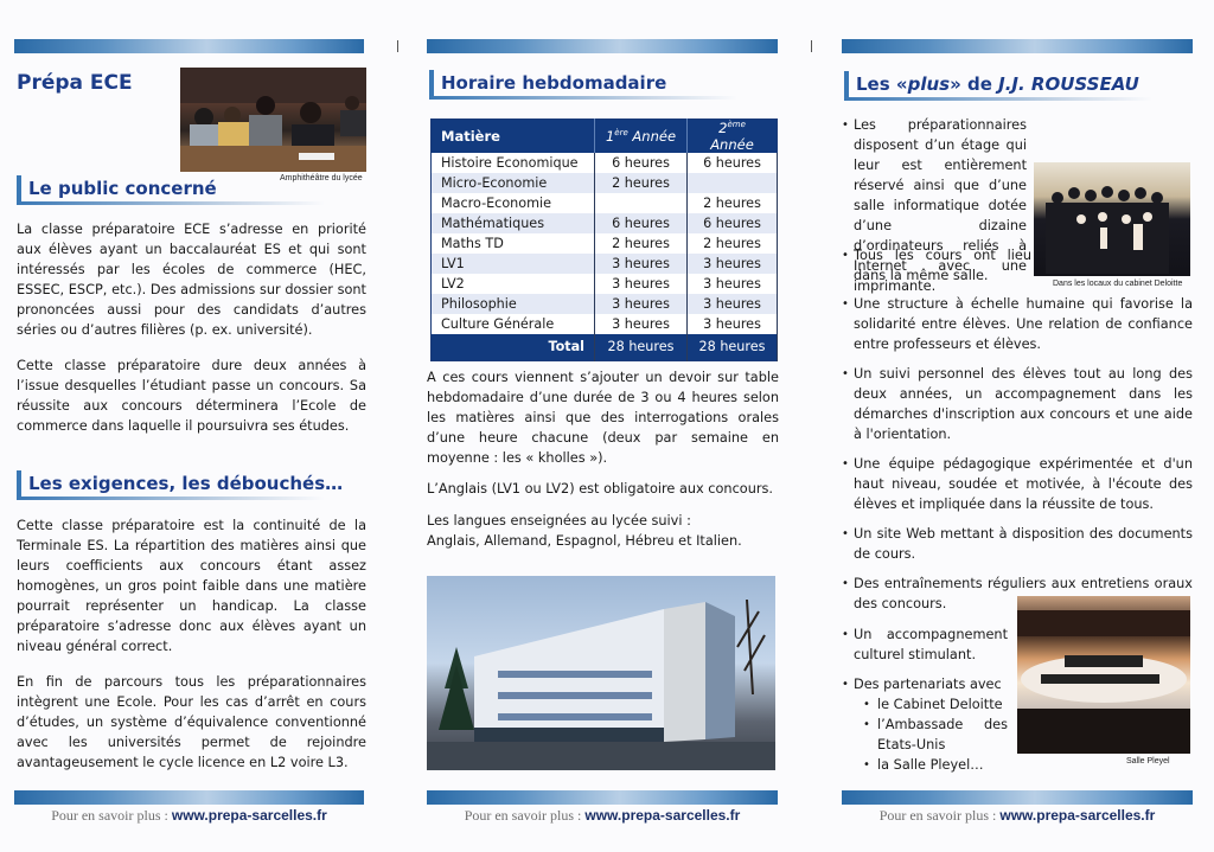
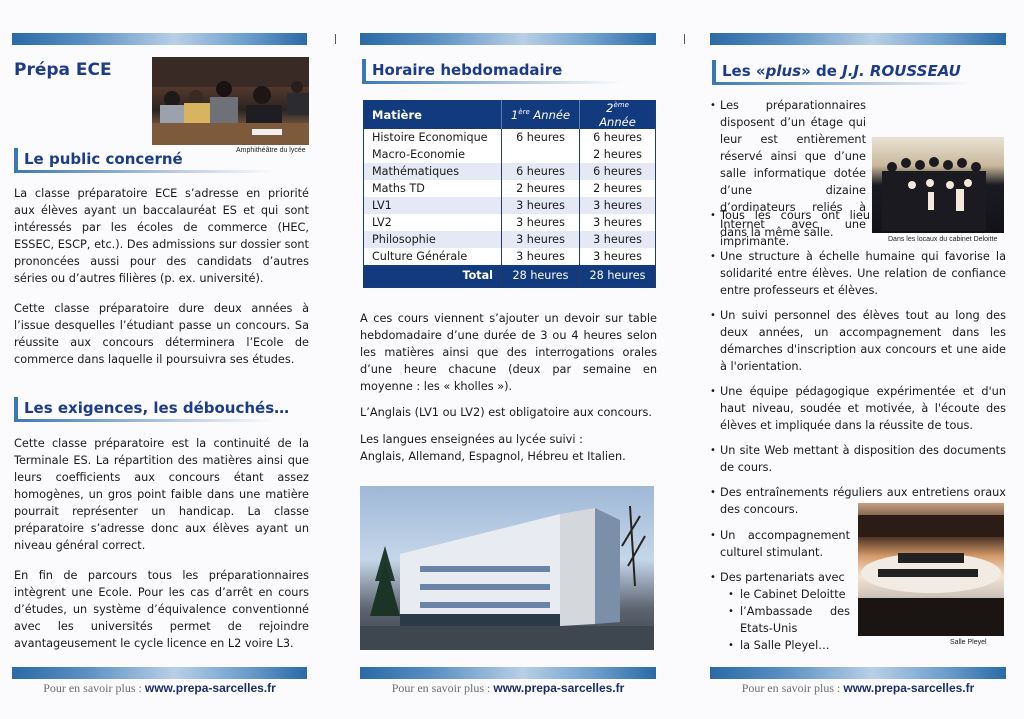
  Prépa ECE
  Le public concerné
  La classe préparatoire ECE s’adresse en priorité aux élèves ayant un baccalauréat ES et qui sont intéressés par les écoles de commerce (HEC, ESSEC, ESCP, etc.). Des admissions sur dossier sont prononcées aussi pour des candidats d’autres séries ou d’autres filières (p. ex. université).
  Cette classe préparatoire dure deux années à l’issue desquelles l’étudiant passe un concours. Sa réussite aux concours déterminera l’Ecole de commerce dans laquelle il poursuivra ses études.
  Les exigences, les débouchés…
  Cette classe préparatoire est la continuité de la Terminale ES. La répartition des matières ainsi que leurs coefficients aux concours étant assez homogènes, un gros point faible dans une matière pourrait représenter un handicap. La classe préparatoire s’adresse donc aux élèves ayant un niveau général correct.
  En fin de parcours tous les préparationnaires intègrent une Ecole. Pour les cas d’arrêt en cours d’études, un système d’équivalence conventionné avec les universités permet de rejoindre avantageusement le cycle licence en L2 voire L3.
  Pour en savoir plus : www.prepa-sarcelles.fr
  Horaire hebdomadaire
  Matière	1ère Année	2ème Année
  Histoire Economique	6 heures	6 heures
- Micro-Economie	2 heures
  Macro-Economie		2 heures
  Mathématiques	6 heures	6 heures
  Maths TD	2 heures	2 heures
  LV1	3 heures	3 heures
  LV2	3 heures	3 heures
  Philosophie	3 heures	3 heures
  Culture Générale	3 heures	3 heures
  Total	28 heures	28 heures
  A ces cours viennent s’ajouter un devoir sur table hebdomadaire d’une durée de 3 ou 4 heures selon les matières ainsi que des interrogations orales d’une heure chacune (deux par semaine en moyenne : les « kholles »).
  L’Anglais (LV1 ou LV2) est obligatoire aux concours.
  Les langues enseignées au lycée suivi :
  Anglais, Allemand, Espagnol, Hébreu et Italien.
  Pour en savoir plus : www.prepa-sarcelles.fr
  Les «plus» de J.J. ROUSSEAU
  Les préparationnaires disposent d’un étage qui leur est entièrement réservé ainsi que d’une salle informatique dotée d’une dizaine d’ordinateurs reliés à Internet avec une imprimante.
  Tous les cours ont lieu dans la même salle.
  Une structure à échelle humaine qui favorise la solidarité entre élèves. Une relation de confiance entre professeurs et élèves.
  Un suivi personnel des élèves tout au long des deux années, un accompagnement dans les démarches d'inscription aux concours et une aide à l'orientation.
  Une équipe pédagogique expérimentée et d'un haut niveau, soudée et motivée, à l'écoute des élèves et impliquée dans la réussite de tous.
  Un site Web mettant à disposition des documents de cours.
  Des entraînements réguliers aux entretiens oraux des concours.
  Un accompagnement culturel stimulant.
  Des partenariats avec
  le Cabinet Deloitte
  l’Ambassade des Etats-Unis
  la Salle Pleyel…
  Pour en savoir plus : www.prepa-sarcelles.fr
